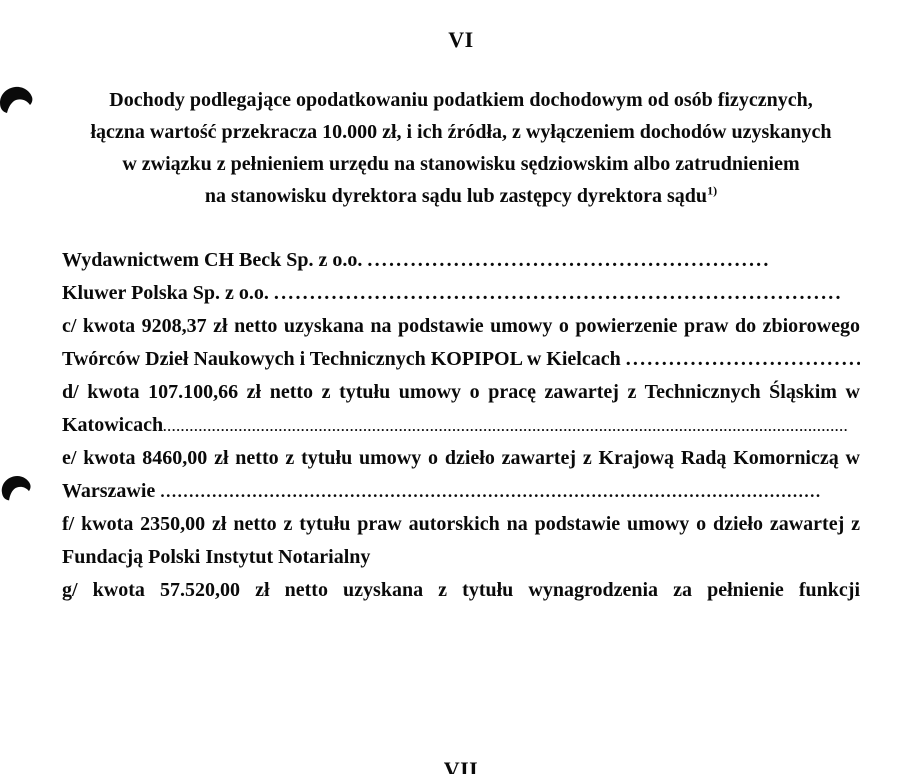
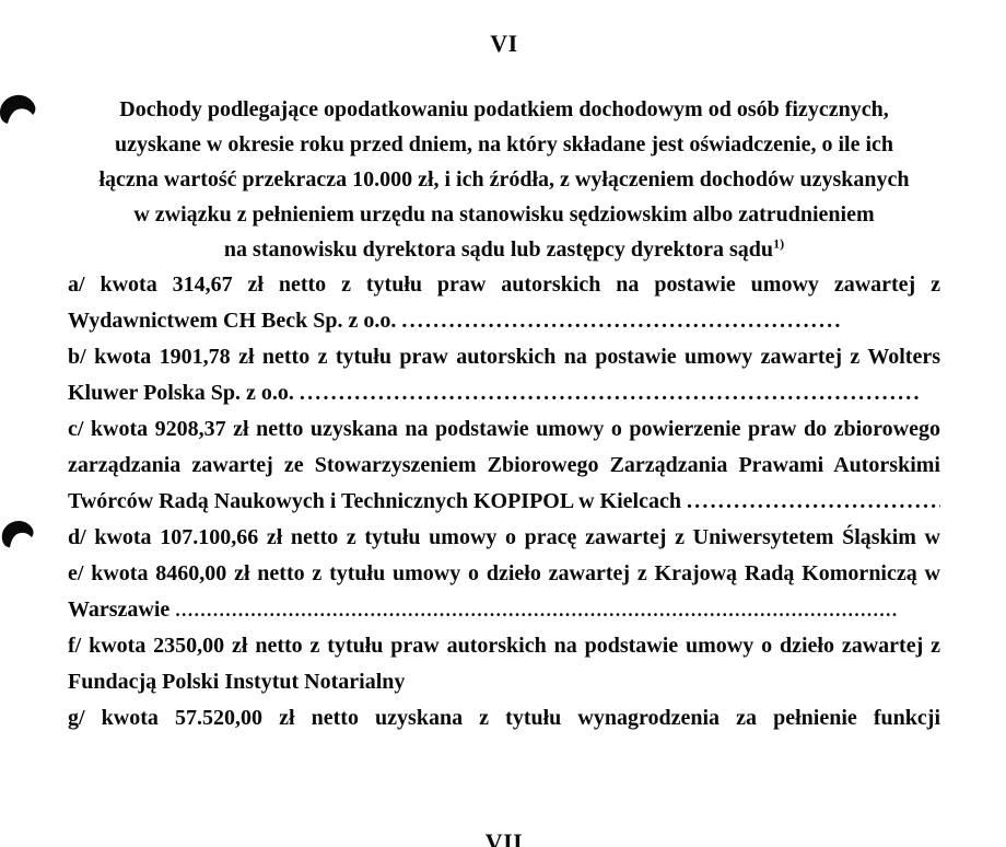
  VI
  Dochody podlegające opodatkowaniu podatkiem dochodowym od osób fizycznych,
+ uzyskane w okresie roku przed dniem, na który składane jest oświadczenie, o ile ich
  łączna wartość przekracza 10.000 zł, i ich źródła, z wyłączeniem dochodów uzyskanych
  w związku z pełnieniem urzędu na stanowisku sędziowskim albo zatrudnieniem
  na stanowisku dyrektora sądu lub zastępcy dyrektora sądu1)
+ a/ kwota 314,67 zł netto z tytułu praw autorskich na postawie umowy zawartej z
  Wydawnictwem CH Beck Sp. z o.o. ........................................................
+ b/ kwota 1901,78 zł netto z tytułu praw autorskich na postawie umowy zawartej z Wolters
  Kluwer Polska Sp. z o.o. ...............................................................................
  c/ kwota 9208,37 zł netto uzyskana na podstawie umowy o powierzenie praw do zbiorowego
+ zarządzania zawartej ze Stowarzyszeniem Zbiorowego Zarządzania Prawami Autorskimi
- Twórców Dzieł Naukowych i Technicznych KOPIPOL w Kielcach .................................
+ Twórców Radą Naukowych i Technicznych KOPIPOL w Kielcach ................................
- d/ kwota 107.100,66 zł netto z tytułu umowy o pracę zawartej z Technicznych Śląskim w
+ d/ kwota 107.100,66 zł netto z tytułu umowy o pracę zawartej z Uniwersytetem Śląskim w
- Katowicach..........................................................................................................................................................
  e/ kwota 8460,00 zł netto z tytułu umowy o dzieło zawartej z Krajową Radą Komorniczą w
  Warszawie ...................................................................................................................
  f/ kwota 2350,00 zł netto z tytułu praw autorskich na podstawie umowy o dzieło zawartej z
  Fundacją Polski Instytut Notarialny
  g/ kwota 57.520,00 zł netto uzyskana z tytułu wynagrodzenia za pełnienie funkcji
  VII
